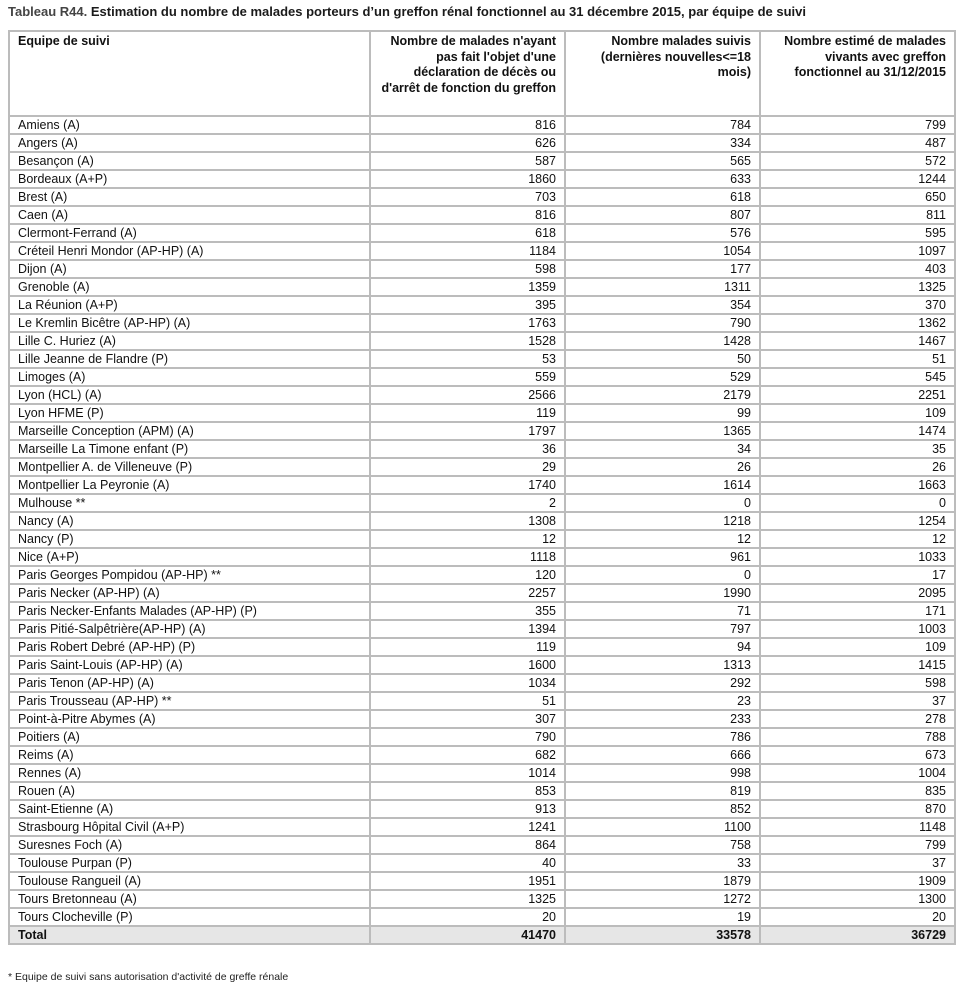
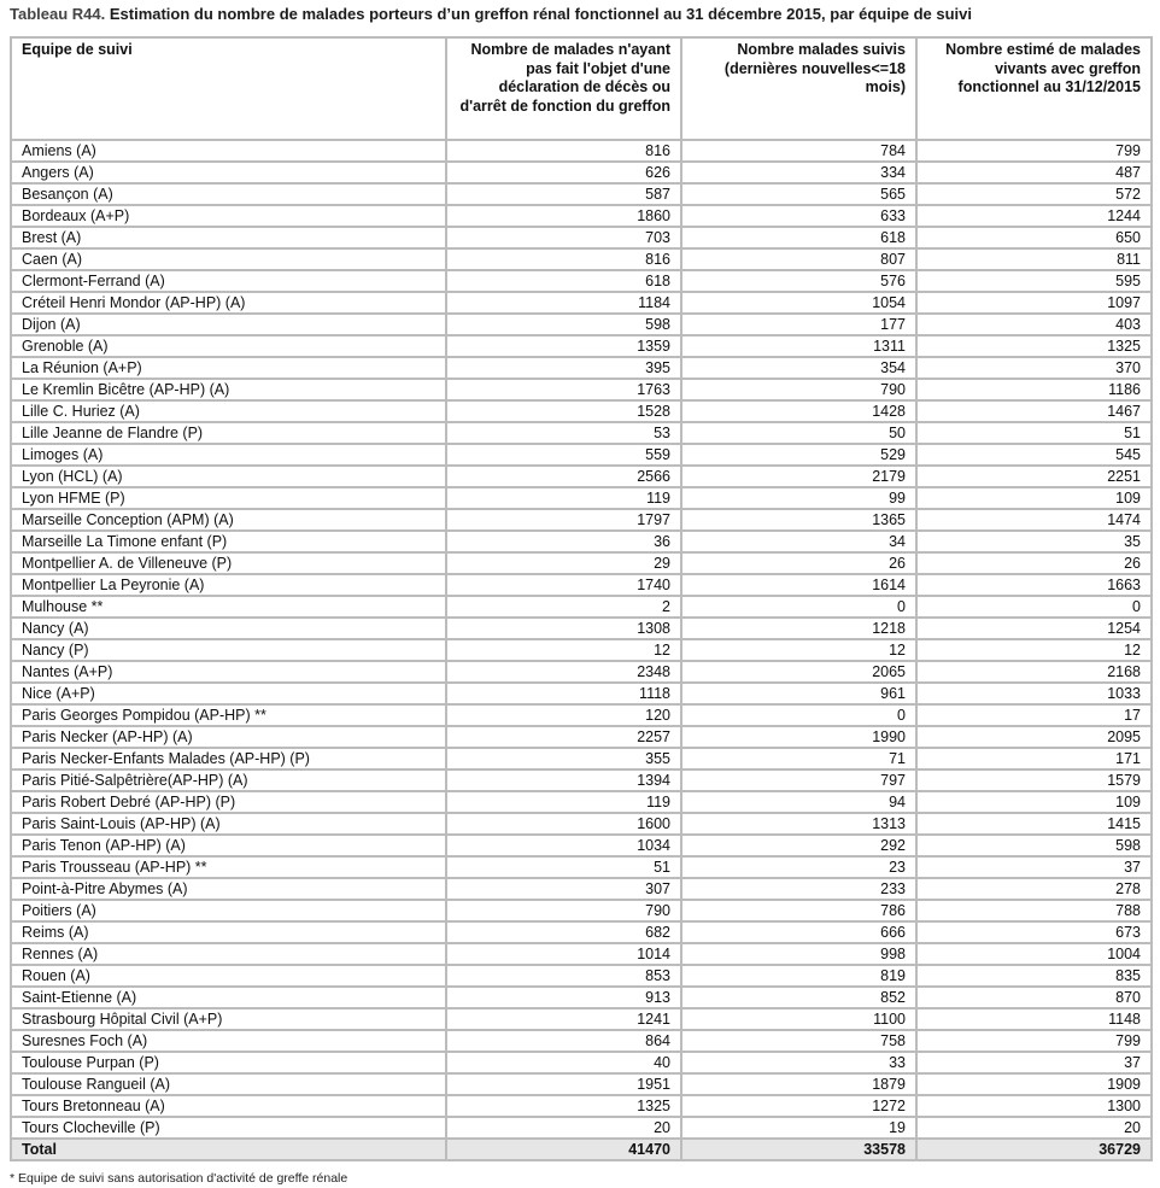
  Tableau R44. Estimation du nombre de malades porteurs d’un greffon rénal fonctionnel au 31 décembre 2015, par équipe de suivi
  Equipe de suivi	Nombre de malades n'ayant pas fait l'objet d'une déclaration de décès ou d'arrêt de fonction du greffon	Nombre malades suivis (dernières nouvelles<=18 mois)	Nombre estimé de malades vivants avec greffon fonctionnel au 31/12/2015
  Amiens (A)	816	784	799
  Angers (A)	626	334	487
  Besançon (A)	587	565	572
  Bordeaux (A+P)	1860	633	1244
  Brest (A)	703	618	650
  Caen (A)	816	807	811
  Clermont-Ferrand (A)	618	576	595
  Créteil Henri Mondor (AP-HP) (A)	1184	1054	1097
  Dijon (A)	598	177	403
  Grenoble (A)	1359	1311	1325
  La Réunion (A+P)	395	354	370
- Le Kremlin Bicêtre (AP-HP) (A)	1763	790	1362
+ Le Kremlin Bicêtre (AP-HP) (A)	1763	790	1186
  Lille C. Huriez (A)	1528	1428	1467
  Lille Jeanne de Flandre (P)	53	50	51
  Limoges (A)	559	529	545
  Lyon (HCL) (A)	2566	2179	2251
  Lyon HFME (P)	119	99	109
  Marseille Conception (APM) (A)	1797	1365	1474
  Marseille La Timone enfant (P)	36	34	35
  Montpellier A. de Villeneuve (P)	29	26	26
  Montpellier La Peyronie (A)	1740	1614	1663
  Mulhouse **	2	0	0
  Nancy (A)	1308	1218	1254
  Nancy (P)	12	12	12
+ Nantes (A+P)	2348	2065	2168
  Nice (A+P)	1118	961	1033
  Paris Georges Pompidou (AP-HP) **	120	0	17
  Paris Necker (AP-HP) (A)	2257	1990	2095
  Paris Necker-Enfants Malades (AP-HP) (P)	355	71	171
- Paris Pitié-Salpêtrière(AP-HP) (A)	1394	797	1003
+ Paris Pitié-Salpêtrière(AP-HP) (A)	1394	797	1579
  Paris Robert Debré (AP-HP) (P)	119	94	109
  Paris Saint-Louis (AP-HP) (A)	1600	1313	1415
  Paris Tenon (AP-HP) (A)	1034	292	598
  Paris Trousseau (AP-HP) **	51	23	37
  Point-à-Pitre Abymes (A)	307	233	278
  Poitiers (A)	790	786	788
  Reims (A)	682	666	673
  Rennes (A)	1014	998	1004
  Rouen (A)	853	819	835
  Saint-Etienne (A)	913	852	870
  Strasbourg Hôpital Civil (A+P)	1241	1100	1148
  Suresnes Foch (A)	864	758	799
  Toulouse Purpan (P)	40	33	37
  Toulouse Rangueil (A)	1951	1879	1909
  Tours Bretonneau (A)	1325	1272	1300
  Tours Clocheville (P)	20	19	20
  Total	41470	33578	36729
  * Equipe de suivi sans autorisation d'activité de greffe rénale
